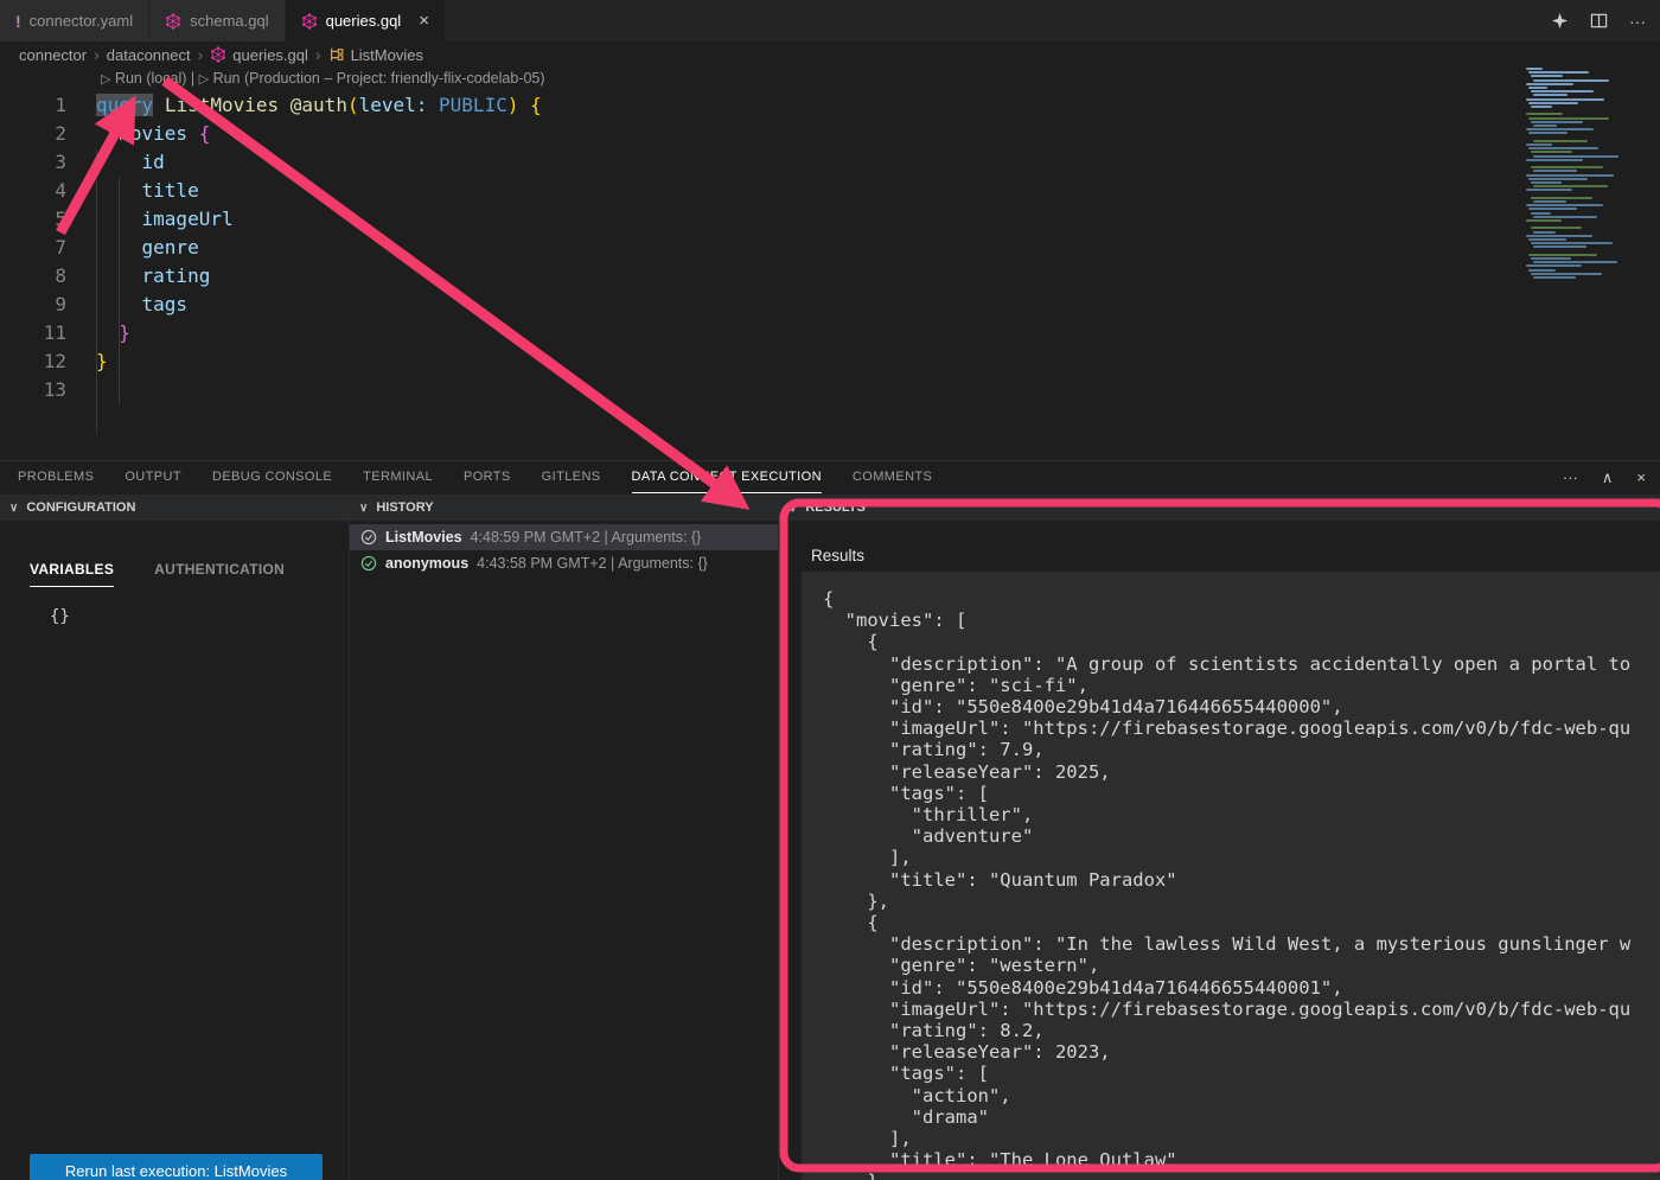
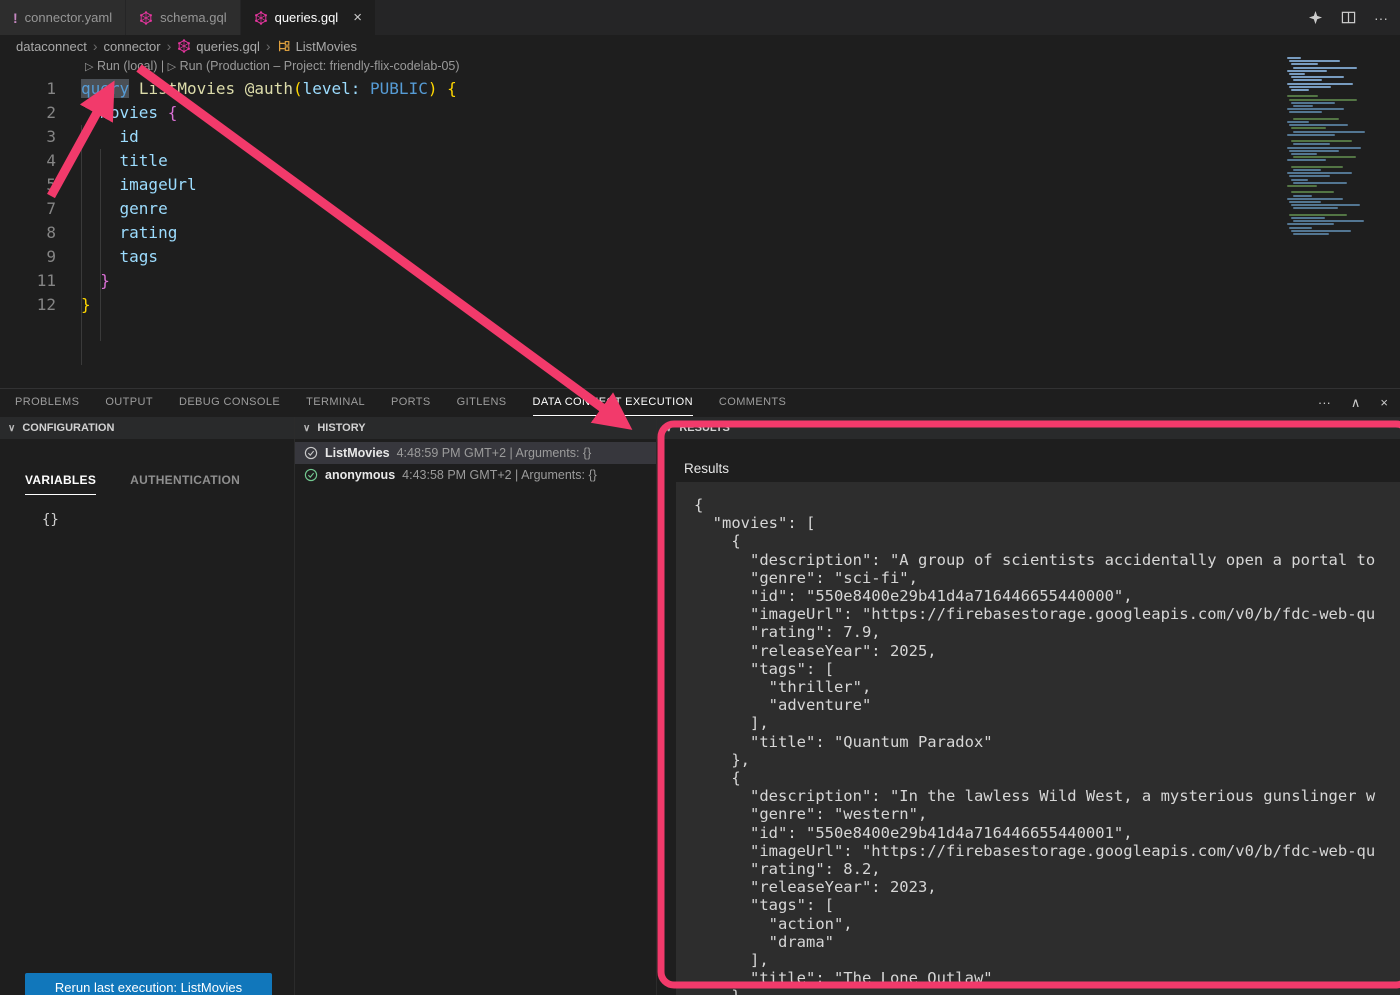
  !
  connector.yaml
  schema.gql
  queries.gql
  ×
  ···
- connector
+ dataconnect
  ›
- dataconnect
+ connector
  ›
  queries.gql
  ›
  ListMovies
  ▷ Run (local) | ▷ Run (Production – Project: friendly-flix-codelab-05)
  1
  query LiMovies @auth(level: PUBLIC) {
  2
  movies {
  3
  id
  4
  title
  5
  imageUrl
  7
  genre
  8
  rating
  9
  tags
  11
  }
  12
  }
- 13
  PROBLEMS
  OUTPUT
  DEBUG CONSOLE
  TERMINAL
  PORTS
  GITLENS
  DATA CONECT EXECUTION
  COMMENTS
  ···
  ∧
  ×
  ∨
  CONFIGURATION
  VARIABLES
  AUTHENTICATION
  {}
  Rerun last execution: ListMovies
  ∨
  HISTORY
  ListMovies
  4:48:59 PM GMT+2 | Arguments: {}
  anonymous
  4:43:58 PM GMT+2 | Arguments: {}
  RESULTS
  Results
  {
  "movies": [
  {
  "description": "A group of scientists accidentally open a portal to
  "genre": "sci-fi",
  "id": "550e8400e29b41d4a716446655440000",
  "imageUrl": "https://firebasestorage.googleapis.com/v0/b/fdc-web-qu
  "rating": 7.9,
  "releaseYear": 2025,
  "tags": [
  "thriller",
  "adventure"
  ],
  "title": "Quantum Paradox"
  },
  {
  "description": "In the lawless Wild West, a mysterious gunslinger w
  "genre": "western",
  "id": "550e8400e29b41d4a716446655440001",
  "imageUrl": "https://firebasestorage.googleapis.com/v0/b/fdc-web-qu
  "rating": 8.2,
  "releaseYear": 2023,
  "tags": [
  "action",
  "drama"
  ],
  "title": "The Lone Outlaw"
